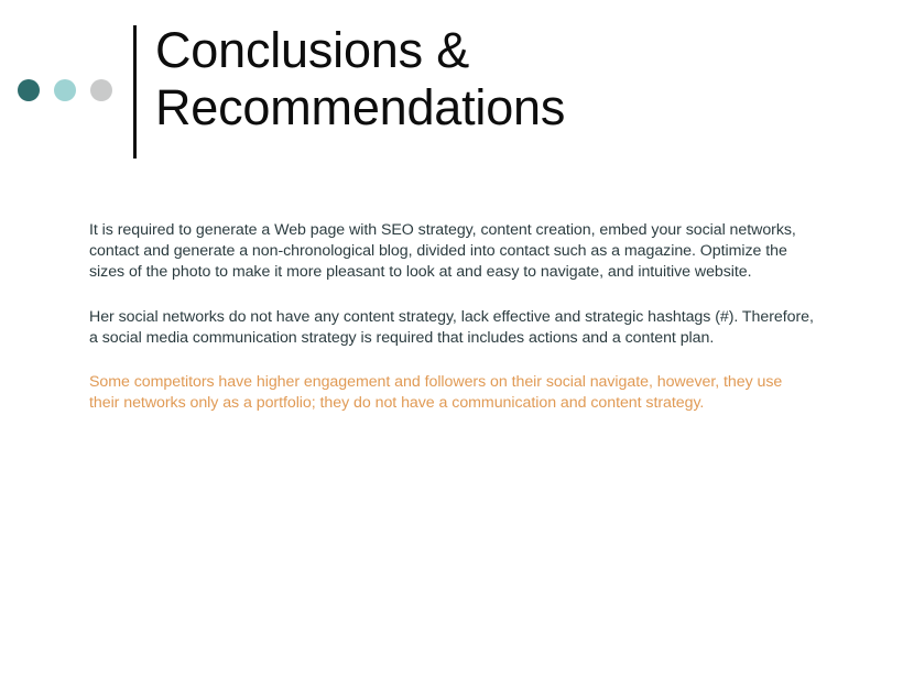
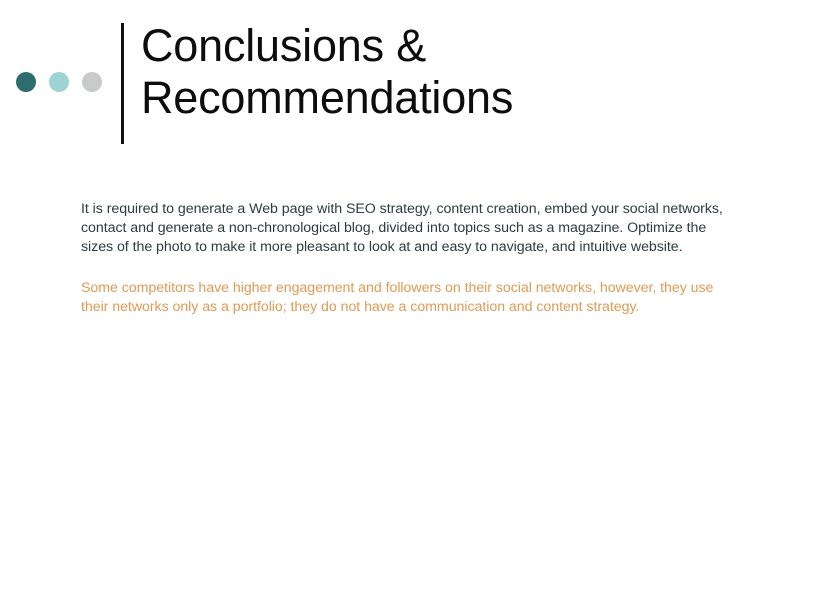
  Conclusions &
  Recommendations
- It is required to generate a Web page with SEO strategy, content creation, embed your social networks, contact and generate a non-chronological blog, divided into contact such as a magazine. Optimize the sizes of the photo to make it more pleasant to look at and easy to navigate, and intuitive website.
+ It is required to generate a Web page with SEO strategy, content creation, embed your social networks, contact and generate a non-chronological blog, divided into topics such as a magazine. Optimize the sizes of the photo to make it more pleasant to look at and easy to navigate, and intuitive website.
- Her social networks do not have any content strategy, lack effective and strategic hashtags (#). Therefore, a social media communication strategy is required that includes actions and a content plan.
- Some competitors have higher engagement and followers on their social navigate, however, they use their networks only as a portfolio; they do not have a communication and content strategy.
+ Some competitors have higher engagement and followers on their social networks, however, they use their networks only as a portfolio; they do not have a communication and content strategy.
